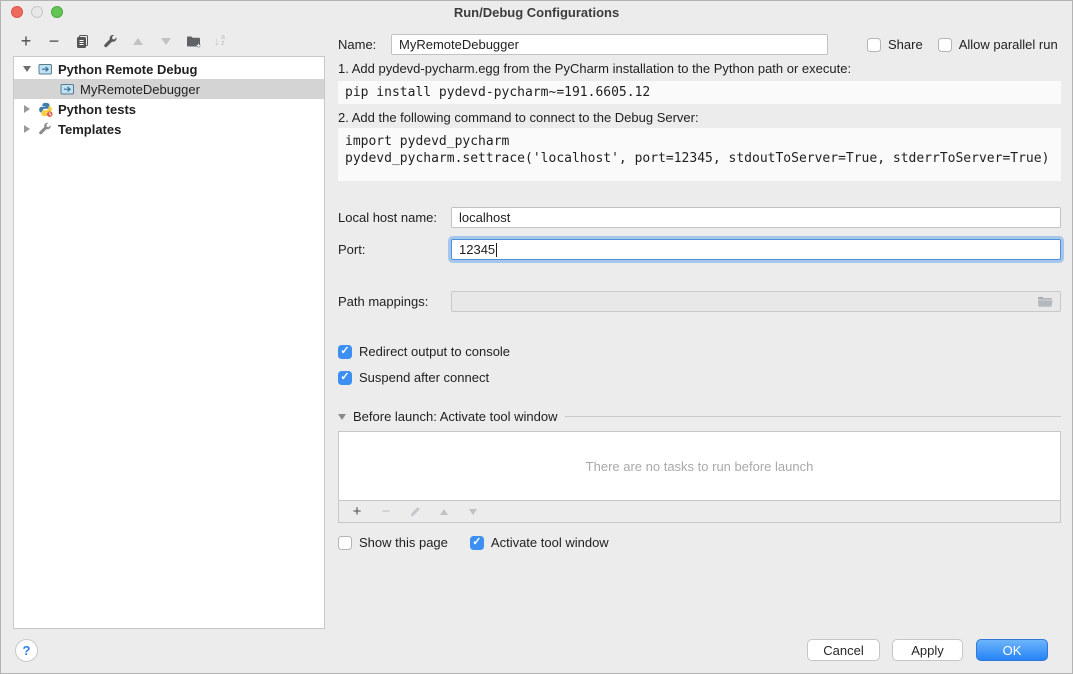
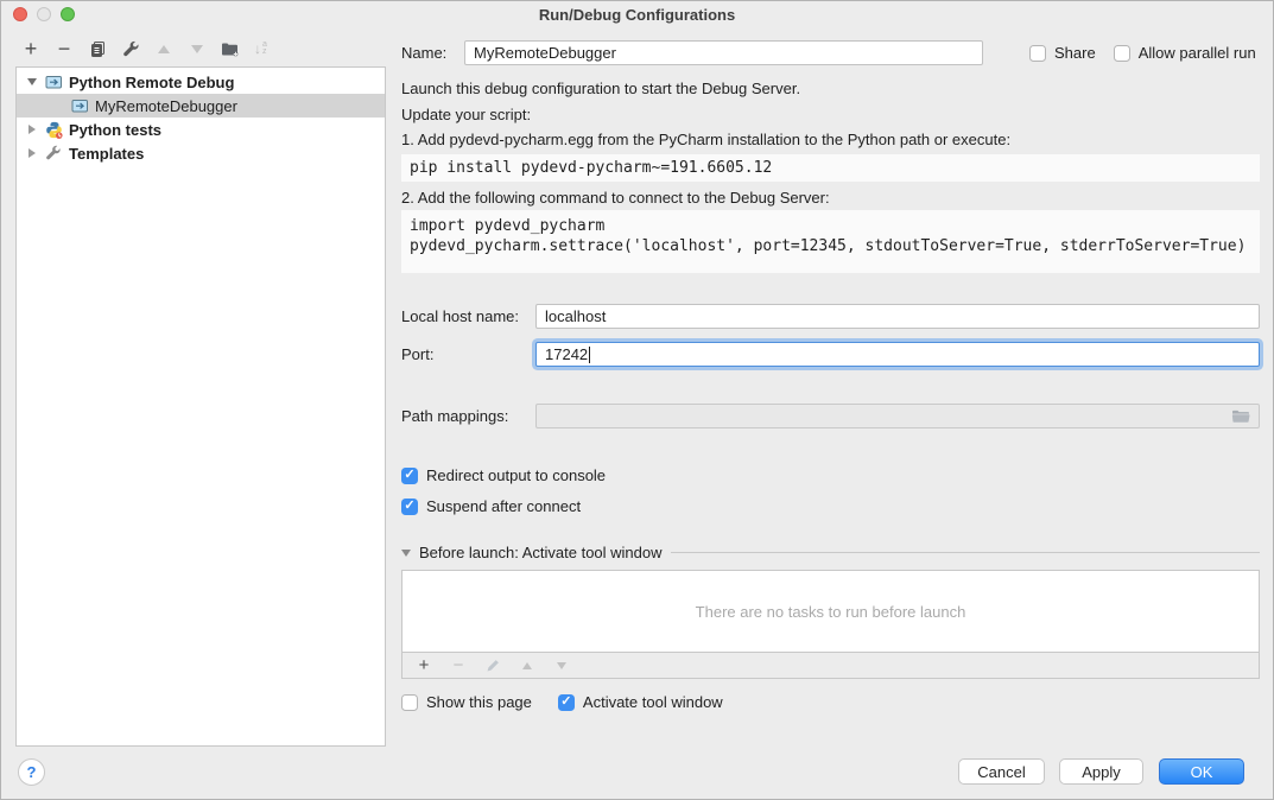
  Run/Debug Configurations
  +
  −
  ↓
  Python Remote Debug
  MyRemoteDebugger
  Python tests
  Templates
  Name:
  MyRemoteDebugger
  Share
  Allow parallel run
+ Launch this debug configuration to start the Debug Server.
+ Update your script:
  1. Add pydevd-pycharm.egg from the PyCharm installation to the Python path or execute:
  pip install pydevd-pycharm~=191.6605.12
  2. Add the following command to connect to the Debug Server:
  import pydevd_pycharm
  pydevd_pycharm.settrace('localhost', port=12345, stdoutToServer=True, stderrToServer=True)
  Local host name:
  localhost
  Port:
- 12345
+ 17242
  Path mappings:
  ✓
  Redirect output to console
  ✓
  Suspend after connect
  Before launch: Activate tool window
  There are no tasks to run before launch
  +
  −
  Show this page
  ✓
  Activate tool window
  ?
  Cancel
  Apply
  OK
